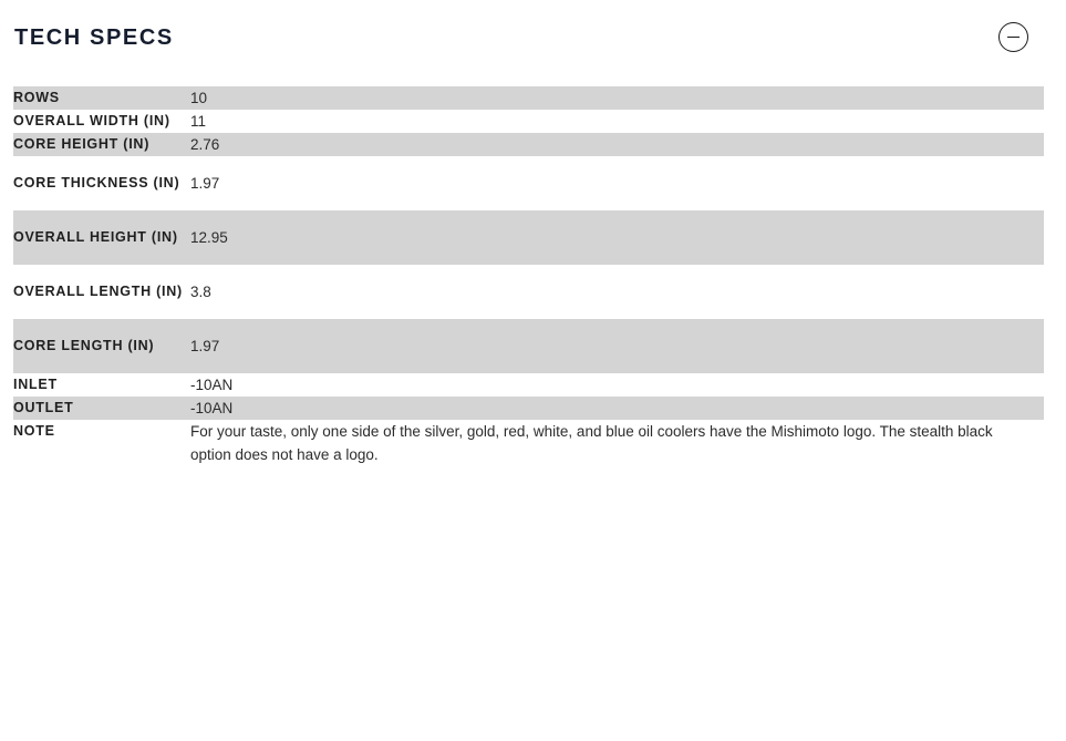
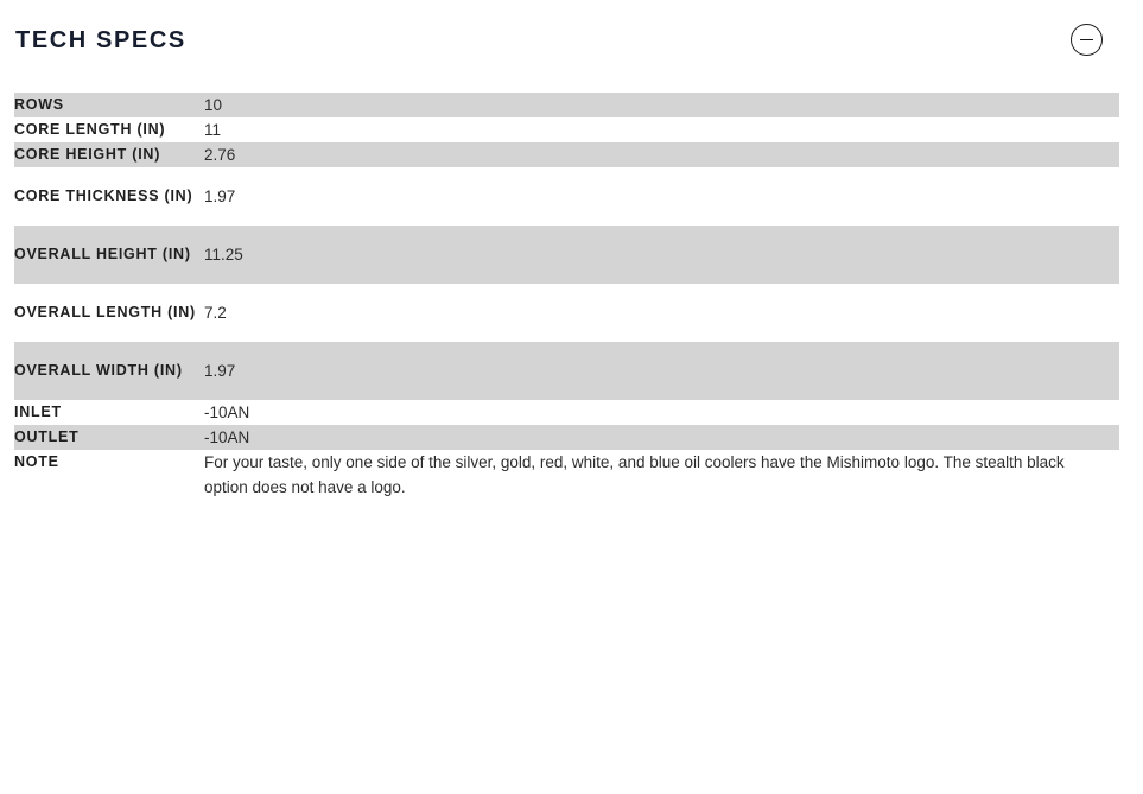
  TECH SPECS
  ROWS	10
- OVERALL WIDTH (IN)	11
+ CORE LENGTH (IN)	11
  CORE HEIGHT (IN)	2.76
  CORE THICKNESS (IN)	1.97
- OVERALL HEIGHT (IN)	12.95
+ OVERALL HEIGHT (IN)	11.25
- OVERALL LENGTH (IN)	3.8
+ OVERALL LENGTH (IN)	7.2
- CORE LENGTH (IN)	1.97
+ OVERALL WIDTH (IN)	1.97
  INLET	-10AN
  OUTLET	-10AN
  NOTE	For your taste, only one side of the silver, gold, red, white, and blue oil coolers have the Mishimoto logo. The stealth black option does not have a logo.
